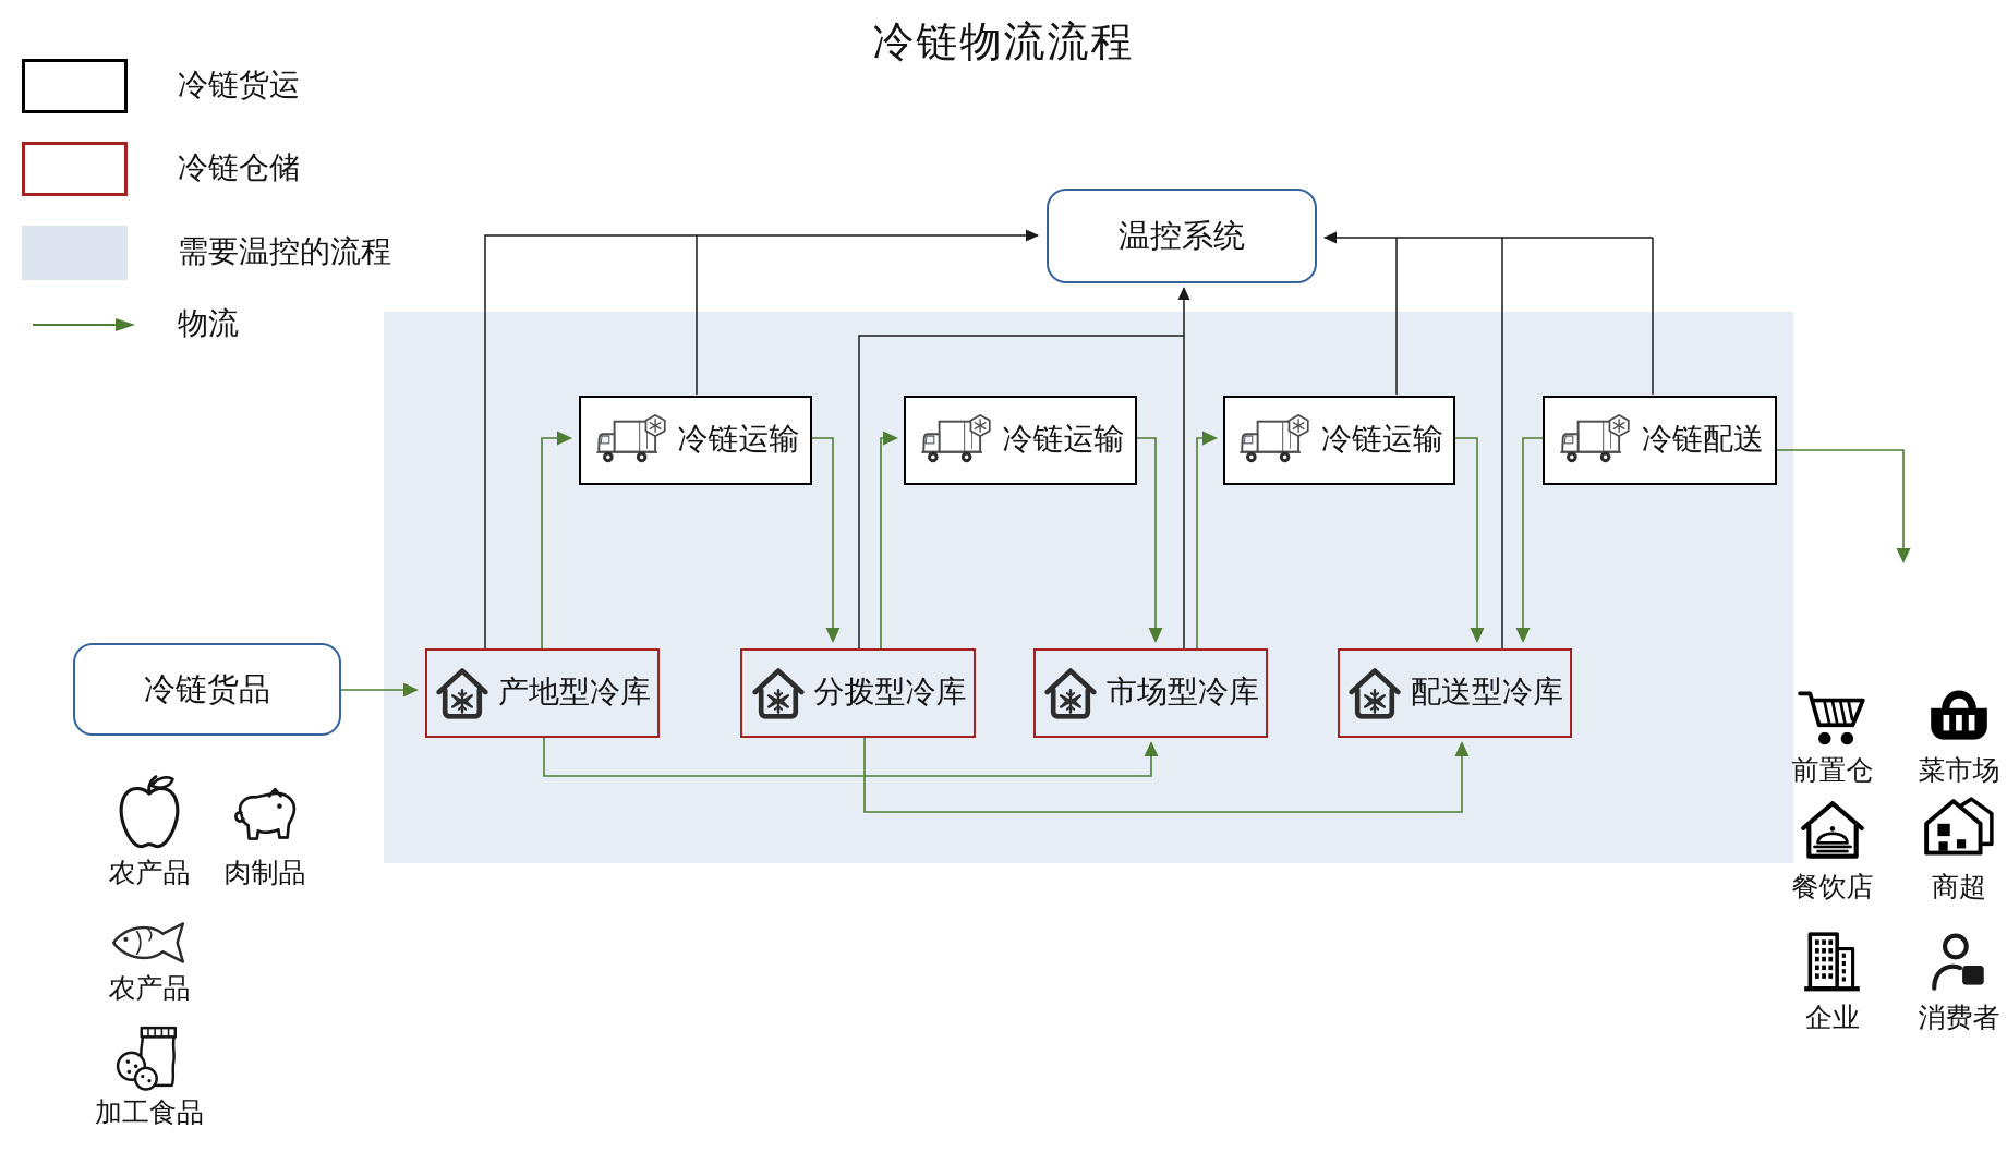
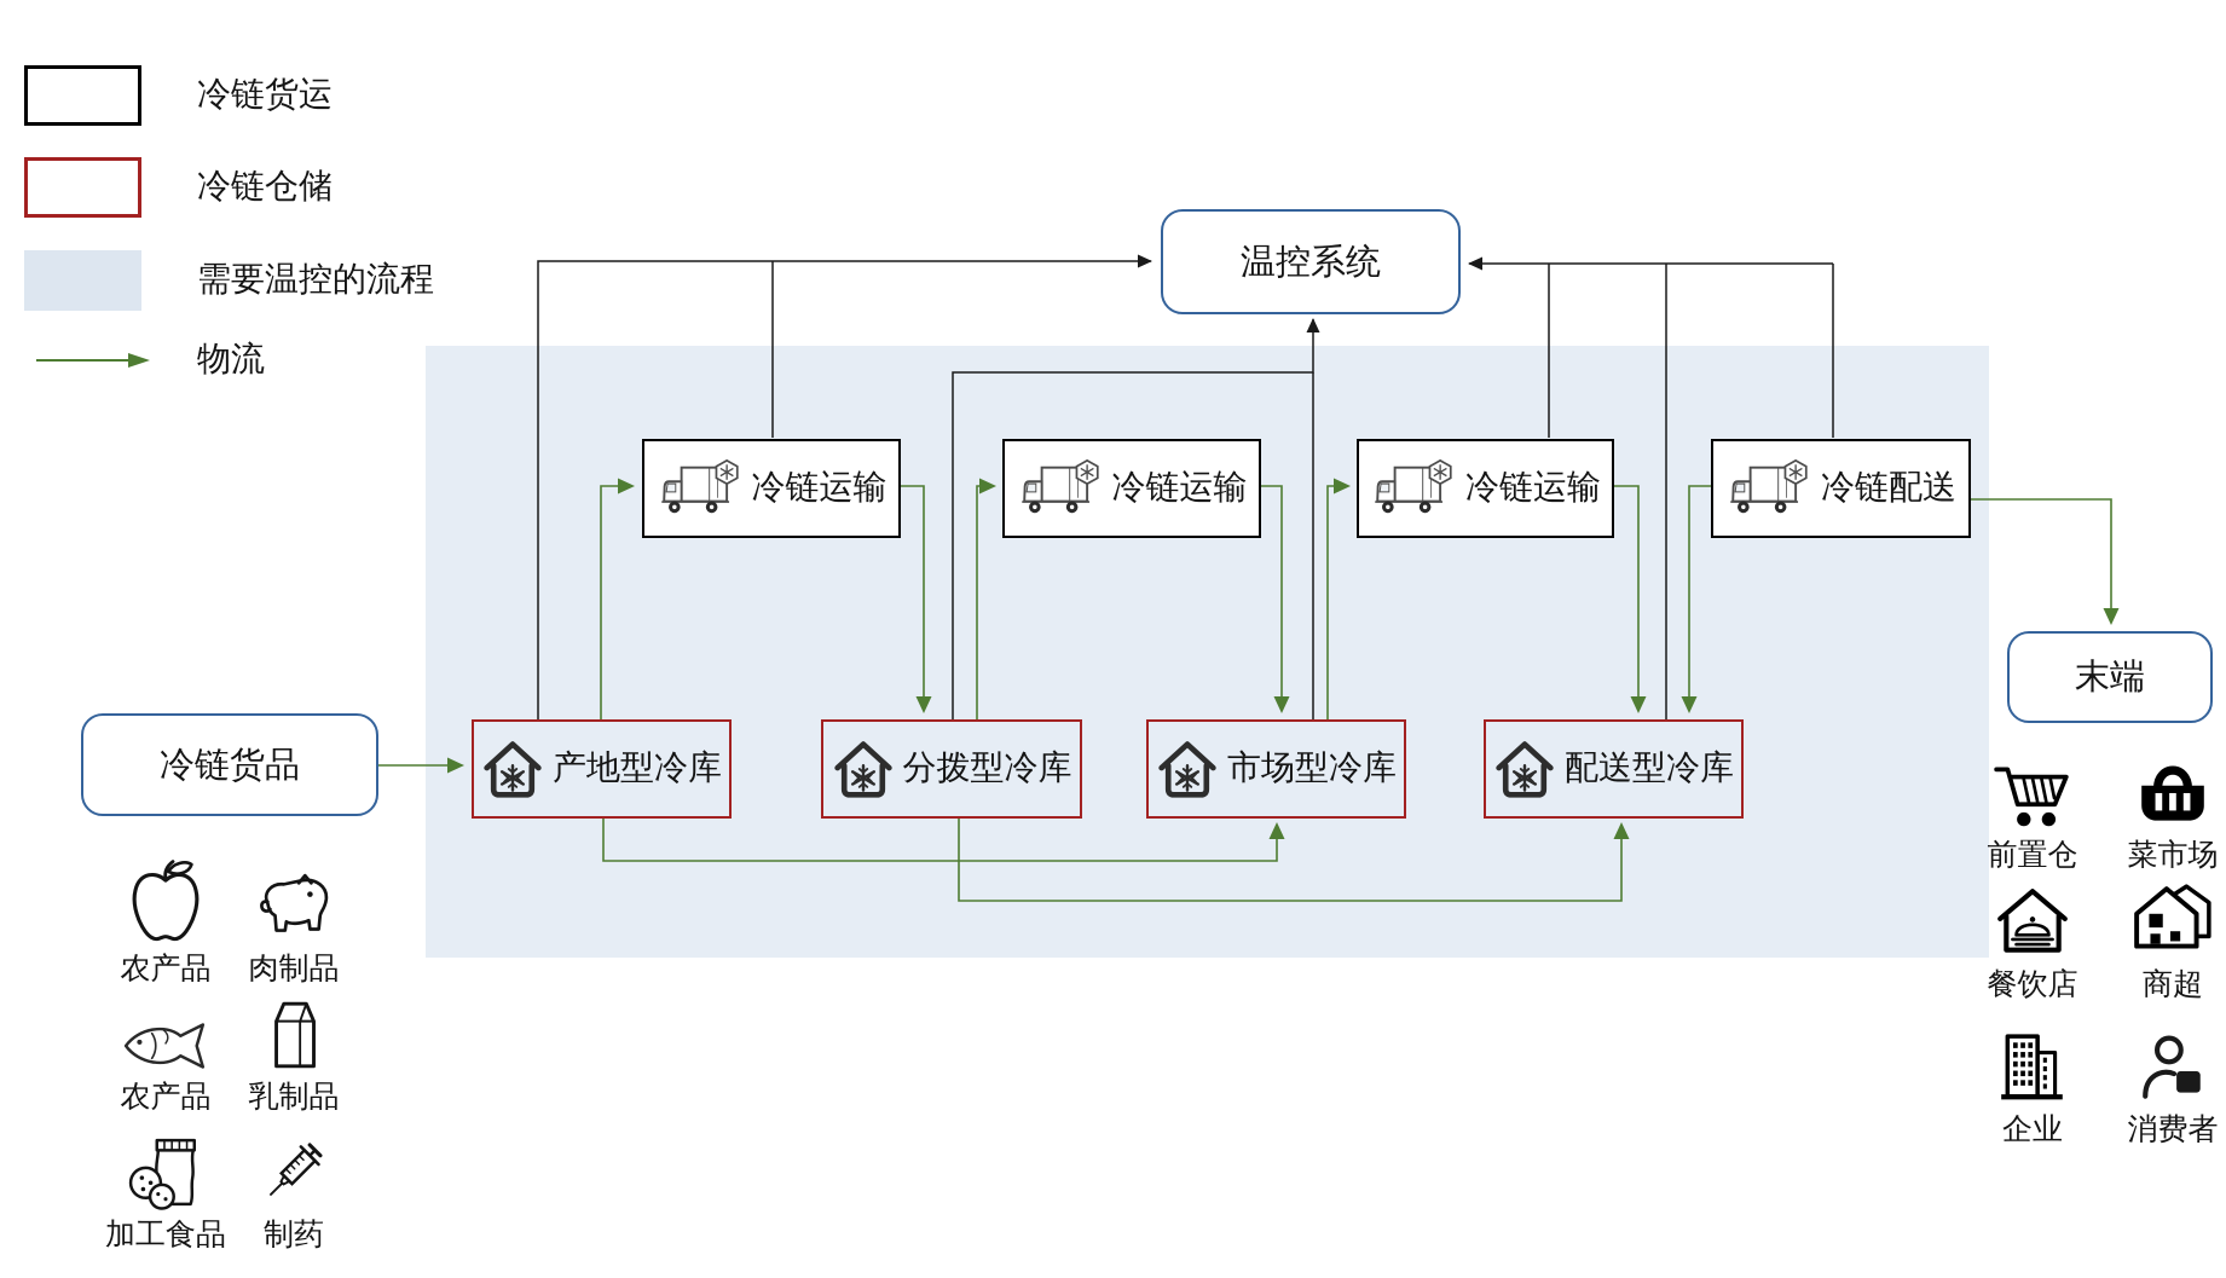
- 冷链物流流程
  冷链货运
  冷链仓储
  需要温控的流程
  物流
  温控系统
  冷链货品
+ 末端
  冷链运输
  冷链运输
  冷链运输
  冷链配送
  产地型冷库
  分拨型冷库
  市场型冷库
  配送型冷库
  农产品
  肉制品
  农产品
+ 乳制品
  加工食品
+ 制药
  前置仓
  菜市场
  餐饮店
  商超
  企业
  消费者
